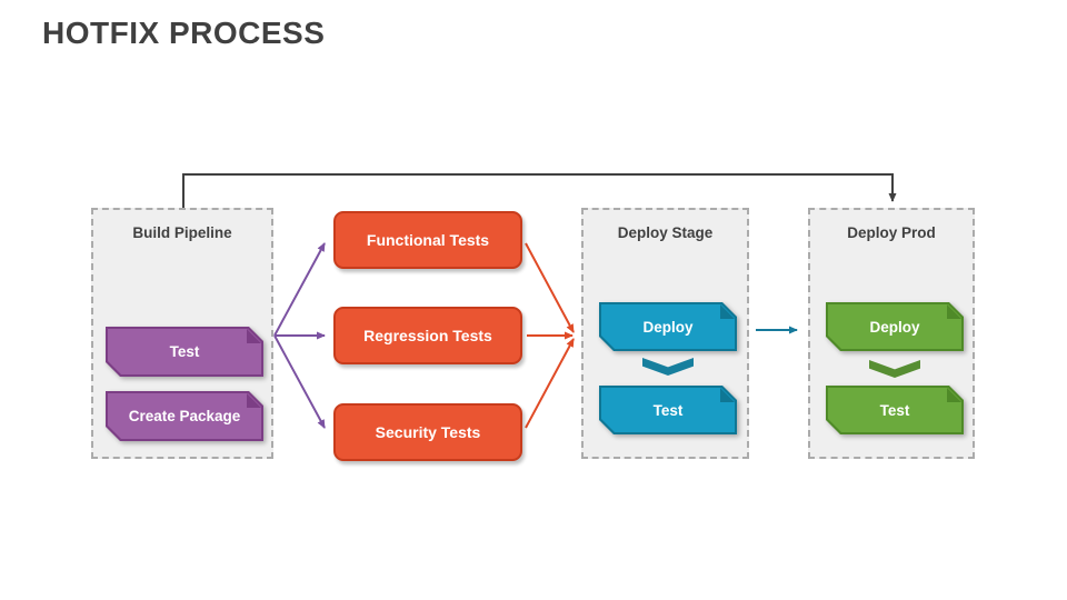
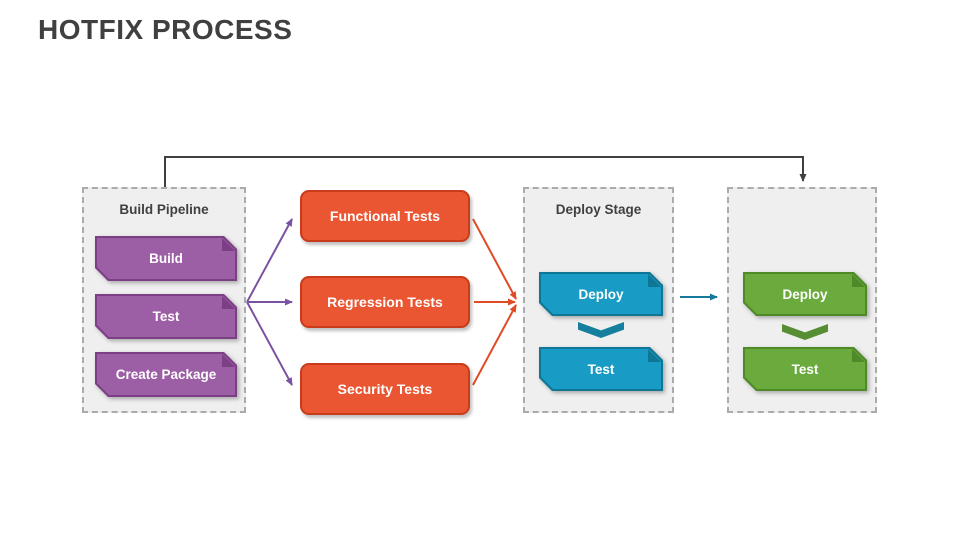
  HOTFIX PROCESS
  Build Pipeline
+ Build
  Test
  Create Package
  Functional Tests
  Regression Tests
  Security Tests
  Deploy Stage
  Deploy
  Test
- Deploy Prod
  Deploy
  Test
